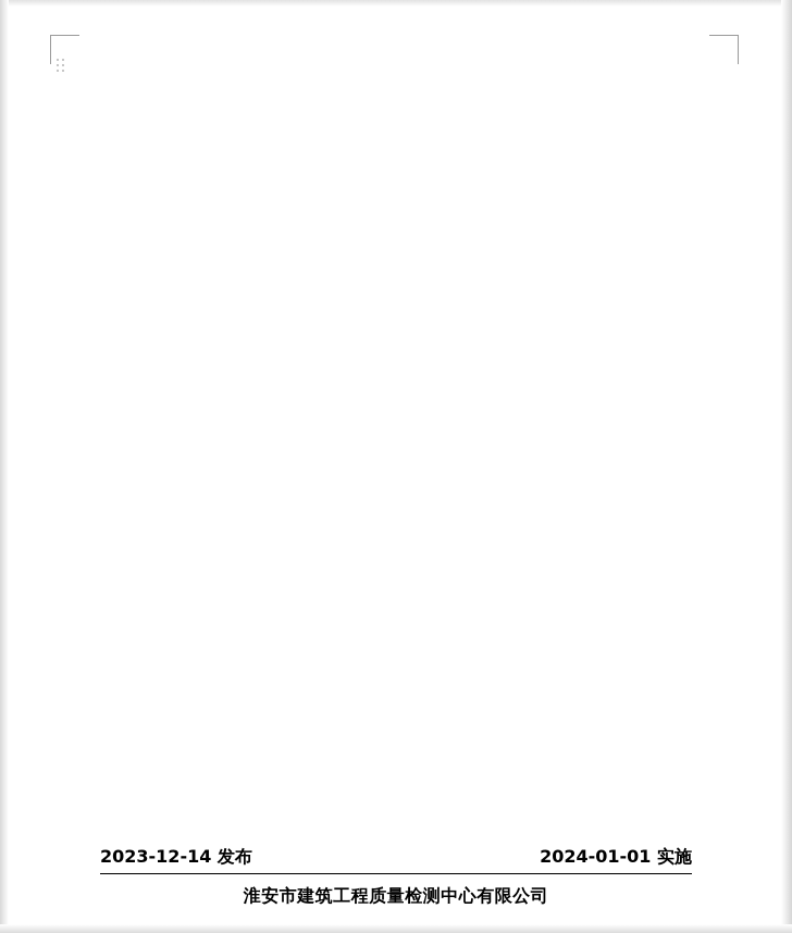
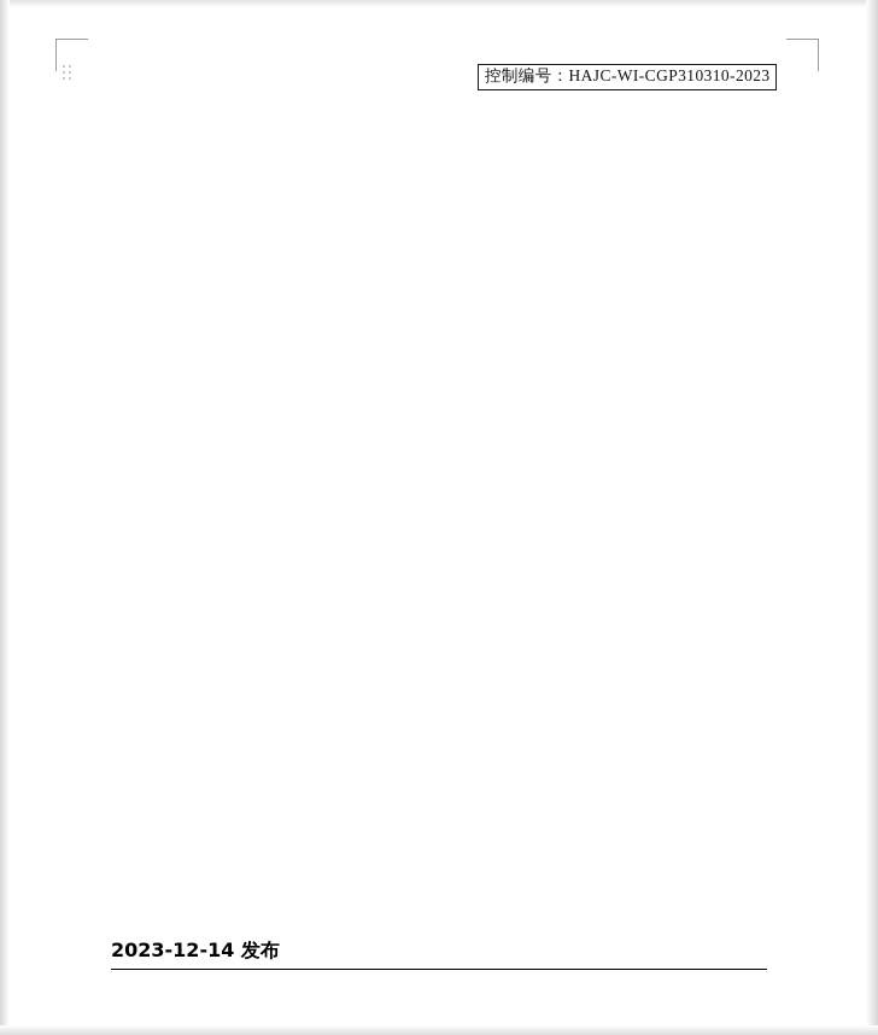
+ 控制编号：HAJC-WI-CGP310310-2023
  2023-12-14 发布
- 2024-01-01 实施
- 淮安市建筑工程质量检测中心有限公司
